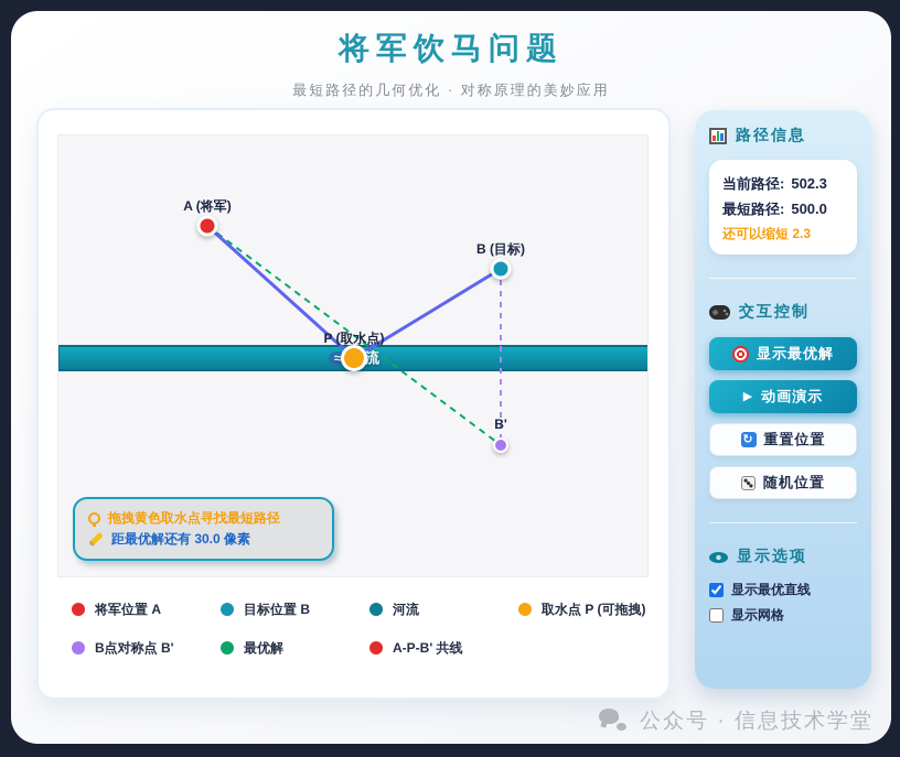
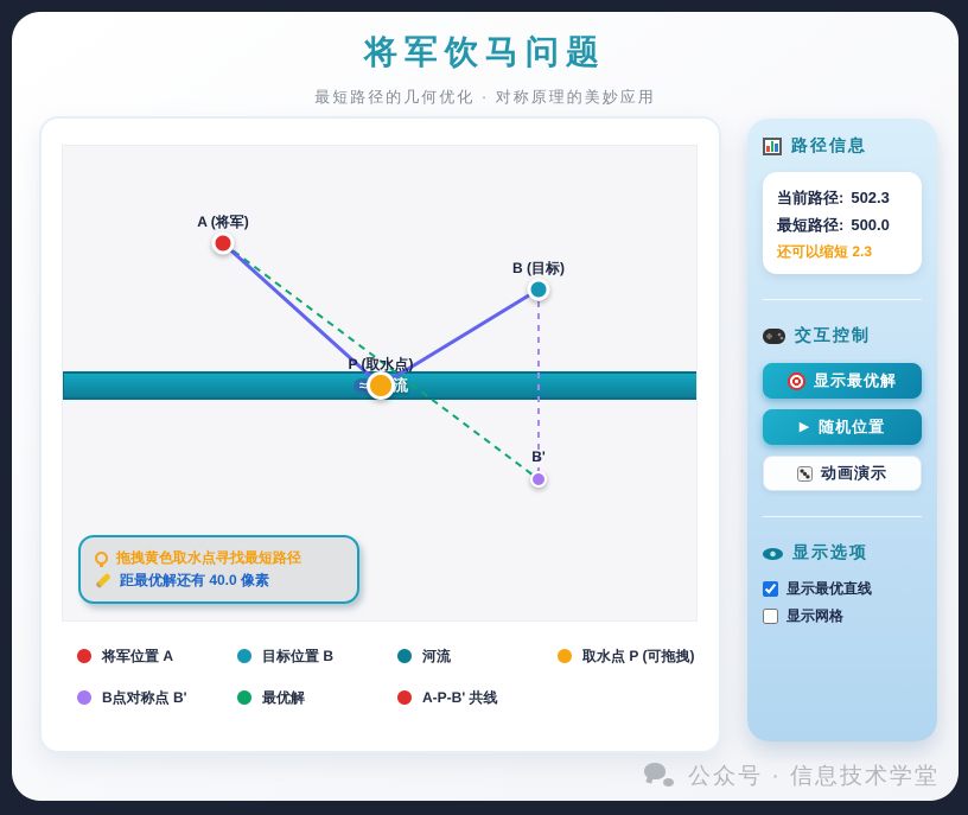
  将军饮马问题
  最短路径的几何优化 · 对称原理的美妙应用
  A (将军)
  B (目标)
  P (取水点)
  B'
  拖拽黄色取水点寻找最短路径
- 距最优解还有 30.0 像素
+ 距最优解还有 40.0 像素
  将军位置 A
  目标位置 B
  河流
  取水点 P (可拖拽)
  B点对称点 B'
  最优解
  A-P-B' 共线
  路径信息
  当前路径:
  502.3
  最短路径:
  500.0
  还可以缩短 2.3
  交互控制
  显示最优解
  ▶
- 动画演示
+ 随机位置
- ↻
- 重置位置
- 随机位置
+ 动画演示
  显示选项
  显示最优直线
  显示网格
  公众号 · 信息技术学堂
